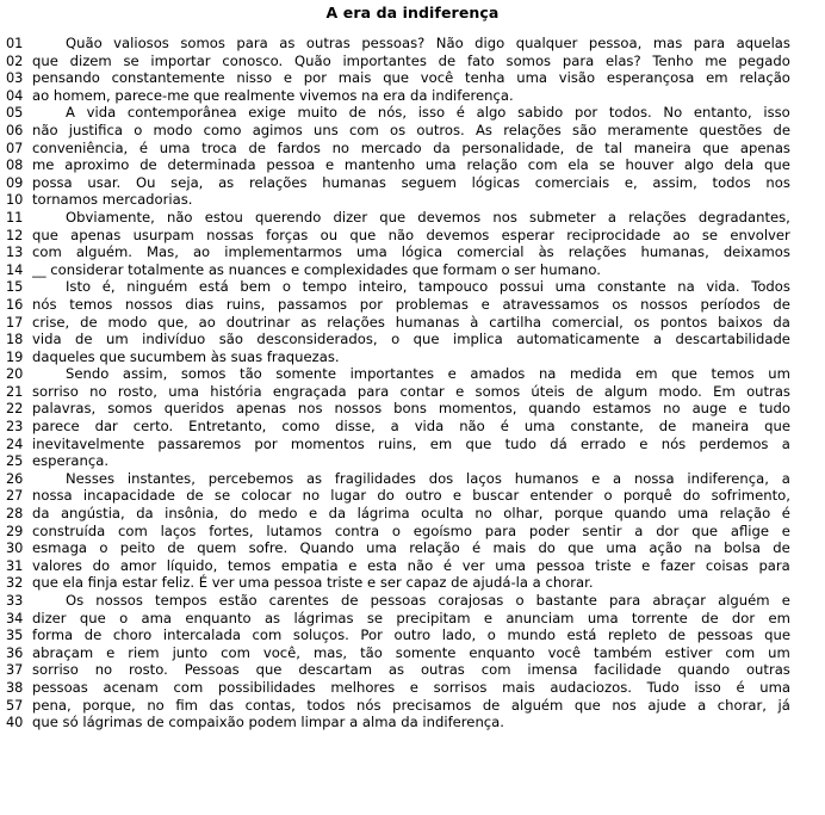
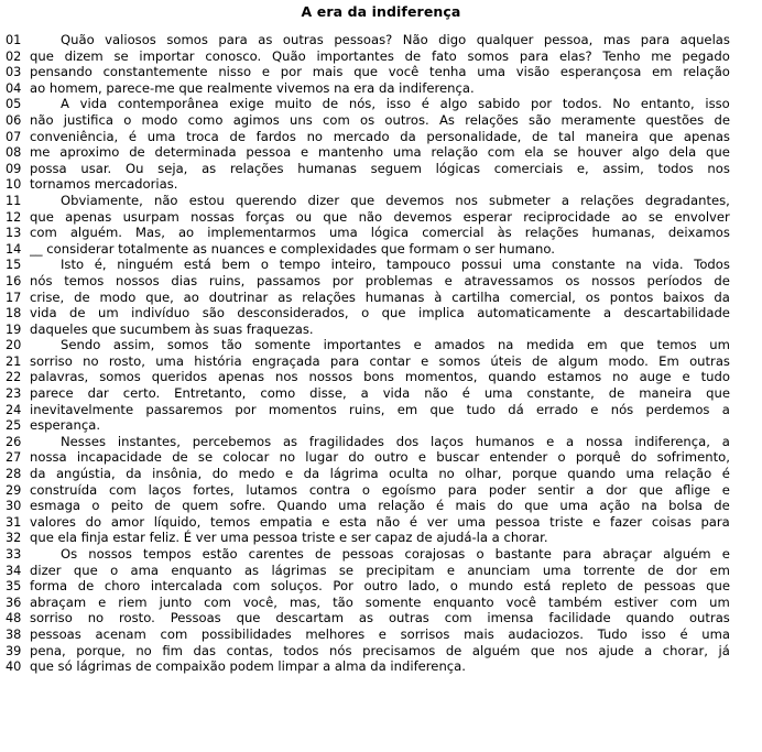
  A era da indiferença
  01
  Quão
  valiosos
  somos
  para
  as
  outras
  pessoas?
  Não
  digo
  qualquer
  pessoa,
  mas
  para
  aquelas
  02
  que
  dizem
  se
  importar
  conosco.
  Quão
  importantes
  de
  fato
  somos
  para
  elas?
  Tenho
  me
  pegado
  03
  pensando
  constantemente
  nisso
  e
  por
  mais
  que
  você
  tenha
  uma
  visão
  esperançosa
  em
  relação
  04
  ao homem, parece-me que realmente vivemos na era da indiferença.
  05
  A
  vida
  contemporânea
  exige
  muito
  de
  nós,
  isso
  é
  algo
  sabido
  por
  todos.
  No
  entanto,
  isso
  06
  não
  justifica
  o
  modo
  como
  agimos
  uns
  com
  os
  outros.
  As
  relações
  são
  meramente
  questões
  de
  07
  conveniência,
  é
  uma
  troca
  de
  fardos
  no
  mercado
  da
  personalidade,
  de
  tal
  maneira
  que
  apenas
  08
  me
  aproximo
  de
  determinada
  pessoa
  e
  mantenho
  uma
  relação
  com
  ela
  se
  houver
  algo
  dela
  que
  09
  possa
  usar.
  Ou
  seja,
  as
  relações
  humanas
  seguem
  lógicas
  comerciais
  e,
  assim,
  todos
  nos
  10
  tornamos mercadorias.
  11
  Obviamente,
  não
  estou
  querendo
  dizer
  que
  devemos
  nos
  submeter
  a
  relações
  degradantes,
  12
  que
  apenas
  usurpam
  nossas
  forças
  ou
  que
  não
  devemos
  esperar
  reciprocidade
  ao
  se
  envolver
  13
  com
  alguém.
  Mas,
  ao
  implementarmos
  uma
  lógica
  comercial
  às
  relações
  humanas,
  deixamos
  14
  __ considerar totalmente as nuances e complexidades que formam o ser humano.
  15
  Isto
  é,
  ninguém
  está
  bem
  o
  tempo
  inteiro,
  tampouco
  possui
  uma
  constante
  na
  vida.
  Todos
  16
  nós
  temos
  nossos
  dias
  ruins,
  passamos
  por
  problemas
  e
  atravessamos
  os
  nossos
  períodos
  de
  17
  crise,
  de
  modo
  que,
  ao
  doutrinar
  as
  relações
  humanas
  à
  cartilha
  comercial,
  os
  pontos
  baixos
  da
  18
  vida
  de
  um
  indivíduo
  são
  desconsiderados,
  o
  que
  implica
  automaticamente
  a
  descartabilidade
  19
  daqueles que sucumbem às suas fraquezas.
  20
  Sendo
  assim,
  somos
  tão
  somente
  importantes
  e
  amados
  na
  medida
  em
  que
  temos
  um
  21
  sorriso
  no
  rosto,
  uma
  história
  engraçada
  para
  contar
  e
  somos
  úteis
  de
  algum
  modo.
  Em
  outras
  22
  palavras,
  somos
  queridos
  apenas
  nos
  nossos
  bons
  momentos,
  quando
  estamos
  no
  auge
  e
  tudo
  23
  parece
  dar
  certo.
  Entretanto,
  como
  disse,
  a
  vida
  não
  é
  uma
  constante,
  de
  maneira
  que
  24
  inevitavelmente
  passaremos
  por
  momentos
  ruins,
  em
  que
  tudo
  dá
  errado
  e
  nós
  perdemos
  a
  25
  esperança.
  26
  Nesses
  instantes,
  percebemos
  as
  fragilidades
  dos
  laços
  humanos
  e
  a
  nossa
  indiferença,
  a
  27
  nossa
  incapacidade
  de
  se
  colocar
  no
  lugar
  do
  outro
  e
  buscar
  entender
  o
  porquê
  do
  sofrimento,
  28
  da
  angústia,
  da
  insônia,
  do
  medo
  e
  da
  lágrima
  oculta
  no
  olhar,
  porque
  quando
  uma
  relação
  é
  29
  construída
  com
  laços
  fortes,
  lutamos
  contra
  o
  egoísmo
  para
  poder
  sentir
  a
  dor
  que
  aflige
  e
  30
  esmaga
  o
  peito
  de
  quem
  sofre.
  Quando
  uma
  relação
  é
  mais
  do
  que
  uma
  ação
  na
  bolsa
  de
  31
  valores
  do
  amor
  líquido,
  temos
  empatia
  e
  esta
  não
  é
  ver
  uma
  pessoa
  triste
  e
  fazer
  coisas
  para
  32
  que ela finja estar feliz. É ver uma pessoa triste e ser capaz de ajudá-la a chorar.
  33
  Os
  nossos
  tempos
  estão
  carentes
  de
  pessoas
  corajosas
  o
  bastante
  para
  abraçar
  alguém
  e
  34
  dizer
  que
  o
  ama
  enquanto
  as
  lágrimas
  se
  precipitam
  e
  anunciam
  uma
  torrente
  de
  dor
  em
  35
  forma
  de
  choro
  intercalada
  com
  soluços.
  Por
  outro
  lado,
  o
  mundo
  está
  repleto
  de
  pessoas
  que
  36
  abraçam
  e
  riem
  junto
  com
  você,
  mas,
  tão
  somente
  enquanto
  você
  também
  estiver
  com
  um
- 37
+ 48
  sorriso
  no
  rosto.
  Pessoas
  que
  descartam
  as
  outras
  com
  imensa
  facilidade
  quando
  outras
  38
  pessoas
  acenam
  com
  possibilidades
  melhores
  e
  sorrisos
  mais
  audaciozos.
  Tudo
  isso
  é
  uma
- 57
+ 39
  pena,
  porque,
  no
  fim
  das
  contas,
  todos
  nós
  precisamos
  de
  alguém
  que
  nos
  ajude
  a
  chorar,
  já
  40
  que só lágrimas de compaixão podem limpar a alma da indiferença.
